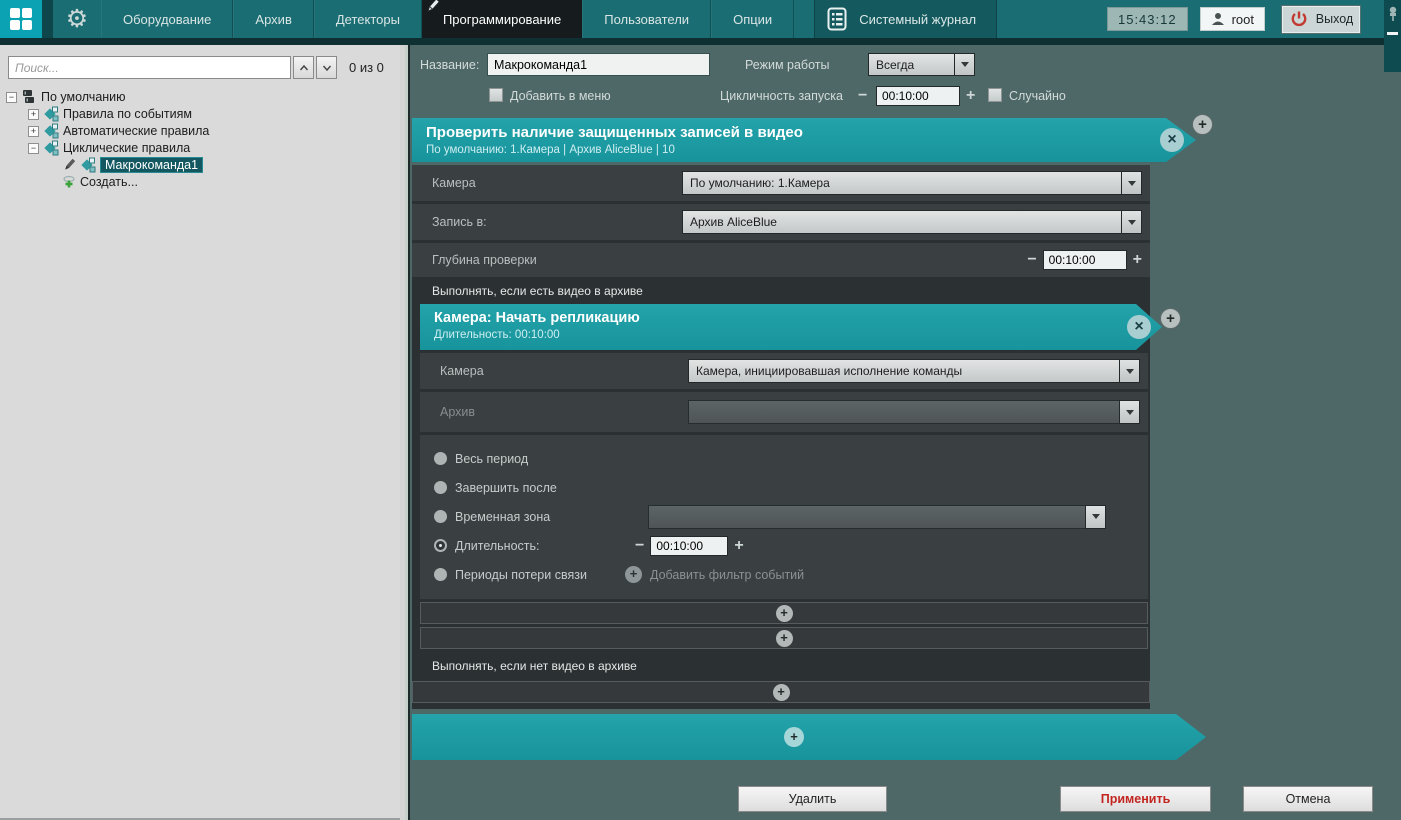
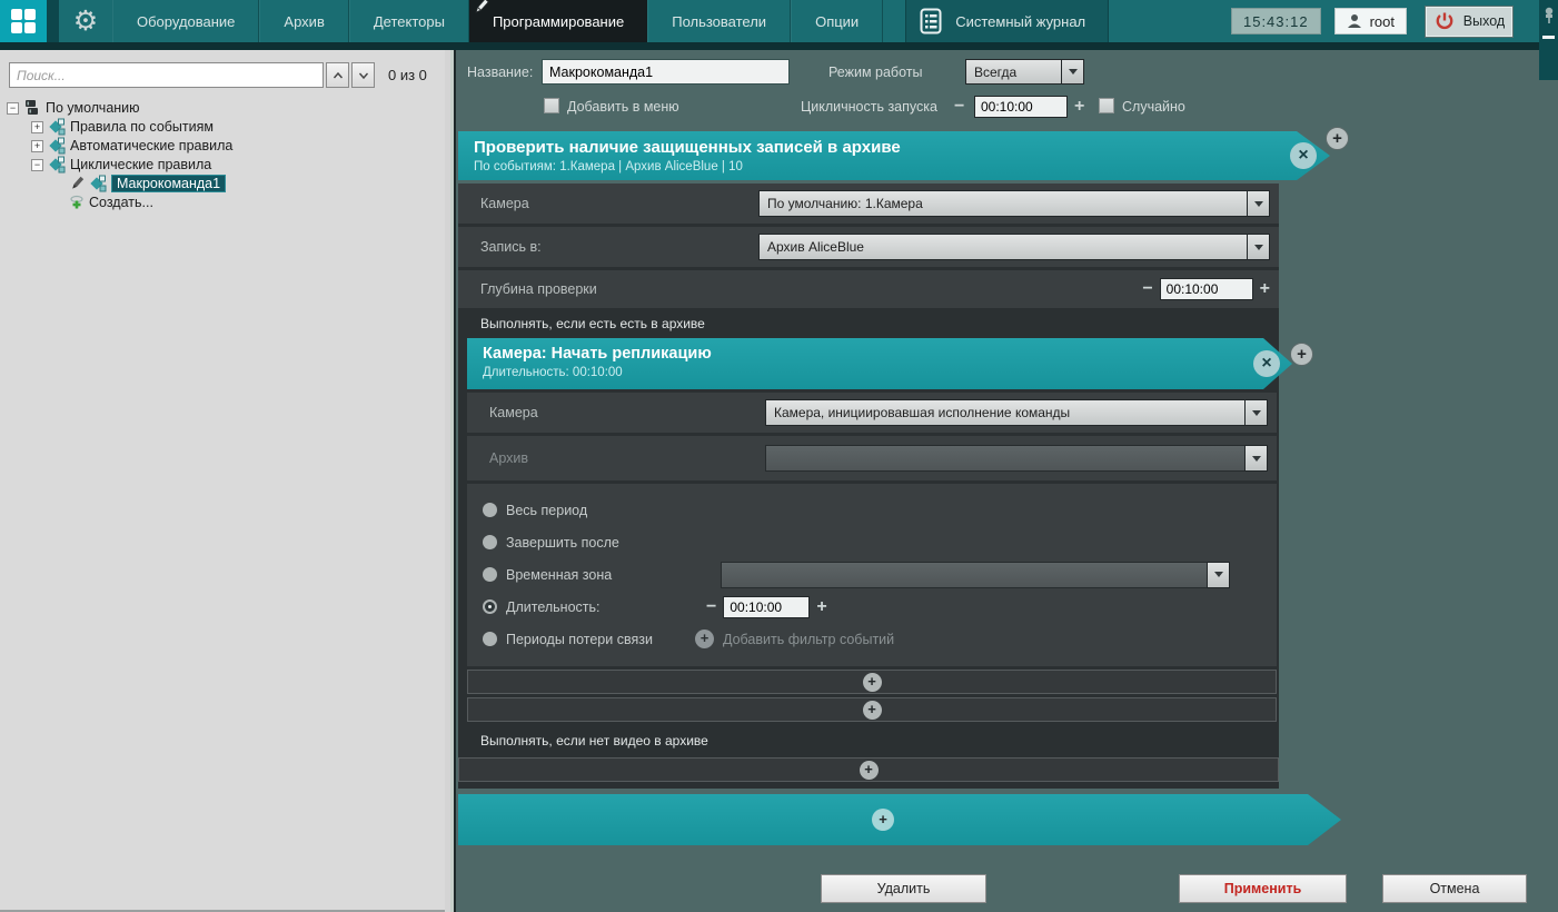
  ⚙
  Оборудование
  Архив
  Детекторы
  Программирование
  Пользователи
  Опции
  Системный журнал
  15:43:12
  root
  Выход
  Поиск...
  0 из 0
  −
  По умолчанию
  +
  Правила по событиям
  +
  Автоматические правила
  −
  Циклические правила
  Макрокоманда1
  Создать...
  Название:
  Макрокоманда1
  Режим работы
  Всегда
  Добавить в меню
  Цикличность запуска
  −
  00:10:00
  +
  Случайно
- Проверить наличие защищенных записей в видео
+ Проверить наличие защищенных записей в архиве
- По умолчанию: 1.Камера | Архив AliceBlue | 10
+ По событиям: 1.Камера | Архив AliceBlue | 10
  ×
  +
  Камера
  По умолчанию: 1.Камера
  Запись в:
  Архив AliceBlue
  Глубина проверки
  −
  00:10:00
  +
- Выполнять, если есть видео в архиве
+ Выполнять, если есть есть в архиве
  Камера: Начать репликацию
  Длительность: 00:10:00
  ×
  +
  Камера
  Камера, инициировавшая исполнение команды
  Архив
  Весь период
  Завершить после
  Временная зона
  Длительность:
  −
  00:10:00
  +
  Периоды потери связи
  +
  Добавить фильтр событий
  +
  +
  Выполнять, если нет видео в архиве
  +
  +
  Удалить
  Применить
  Отмена
